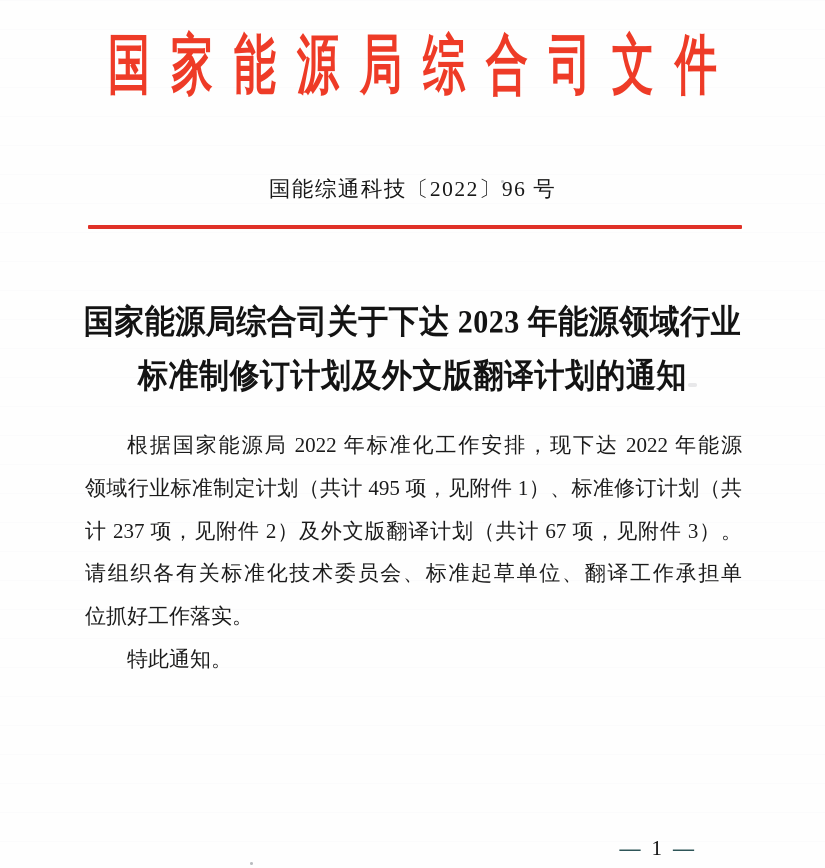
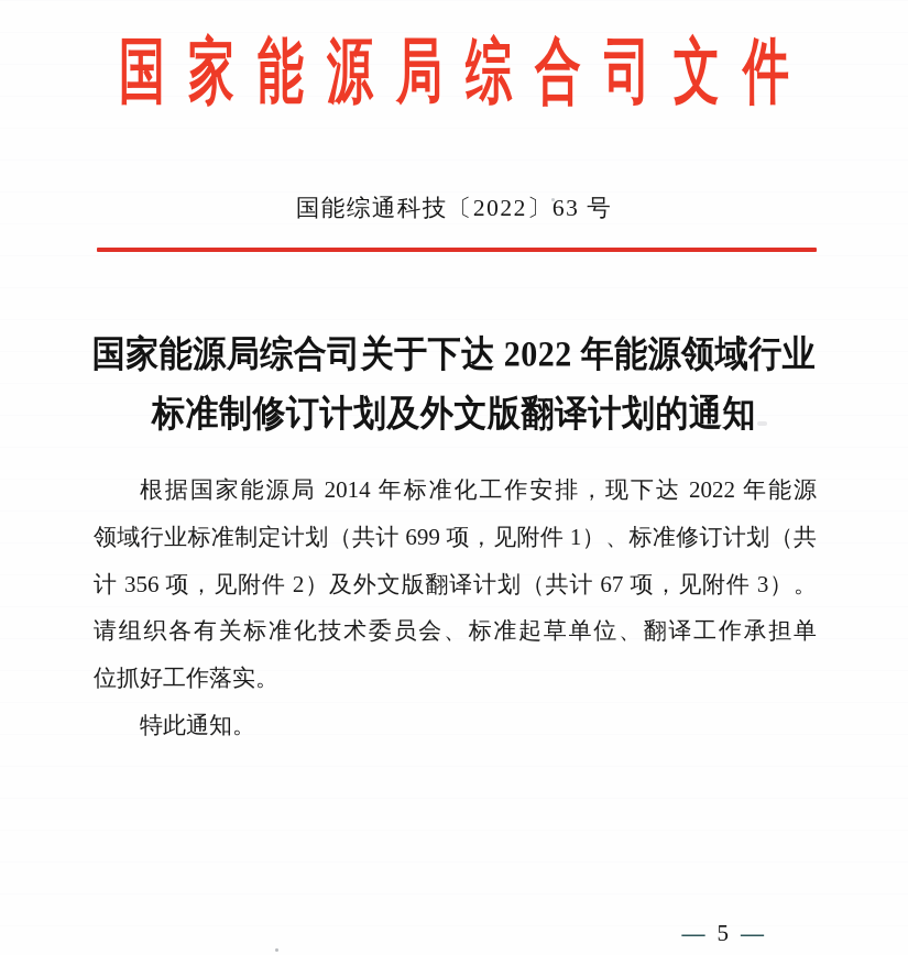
  国家能源局综合司文件
- 国能综通科技〔2022〕96 号
+ 国能综通科技〔2022〕63 号
- 国家能源局综合司关于下达 2023 年能源领域行业
+ 国家能源局综合司关于下达 2022 年能源领域行业
  标准制修订计划及外文版翻译计划的通知
- 根据国家能源局 2022 年标准化工作安排，现下达 2022 年能源
+ 根据国家能源局 2014 年标准化工作安排，现下达 2022 年能源
- 领域行业标准制定计划（共计 495 项，见附件 1）、标准修订计划（共
+ 领域行业标准制定计划（共计 699 项，见附件 1）、标准修订计划（共
- 计 237 项，见附件 2）及外文版翻译计划（共计 67 项，见附件 3）。
+ 计 356 项，见附件 2）及外文版翻译计划（共计 67 项，见附件 3）。
  请组织各有关标准化技术委员会、标准起草单位、翻译工作承担单
  位抓好工作落实。
  特此通知。
  —
- 1
+ 5
  —
